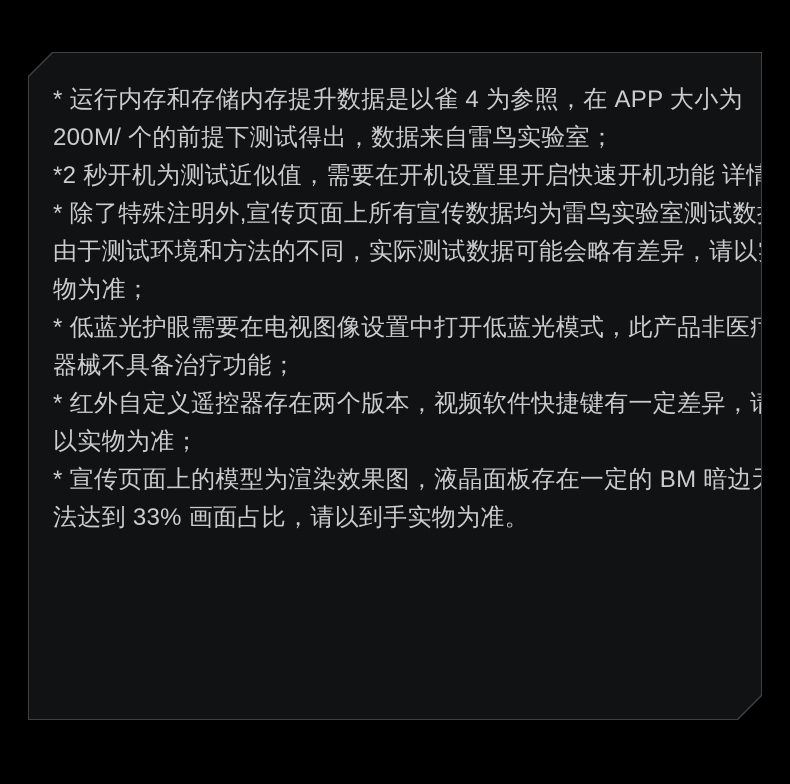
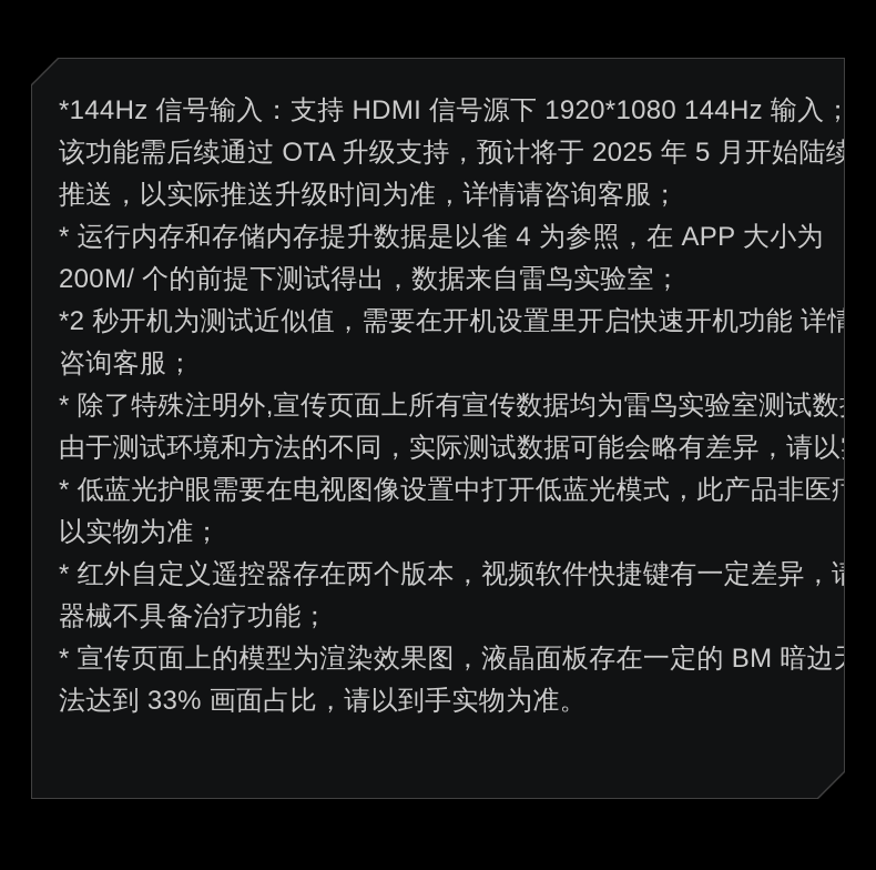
+ *144Hz 信号输入：支持 HDMI 信号源下 1920*1080 144Hz 输入；
+ 该功能需后续通过 OTA 升级支持，预计将于 2025 年 5 月开始陆续
+ 推送，以实际推送升级时间为准，详情请咨询客服；
  * 运行内存和存储内存提升数据是以雀 4 为参照，在 APP 大小为
  200M/ 个的前提下测试得出，数据来自雷鸟实验室；
  *2 秒开机为测试近似值，需要在开机设置里开启快速开机功能 详情
+ 咨询客服；
  * 除了特殊注明外,宣传页面上所有宣传数据均为雷鸟实验室测试数
  由于测试环境和方法的不同，实际测试数据可能会略有差异，请以
- 物为准；
  * 低蓝光护眼需要在电视图像设置中打开低蓝光模式，此产品非医
- 器械不具备治疗功能；
+ 以实物为准；
  * 红外自定义遥控器存在两个版本，视频软件快捷键有一定差异，
- 以实物为准；
+ 器械不具备治疗功能；
  * 宣传页面上的模型为渲染效果图，液晶面板存在一定的 BM 暗边
  法达到 33% 画面占比，请以到手实物为准。
